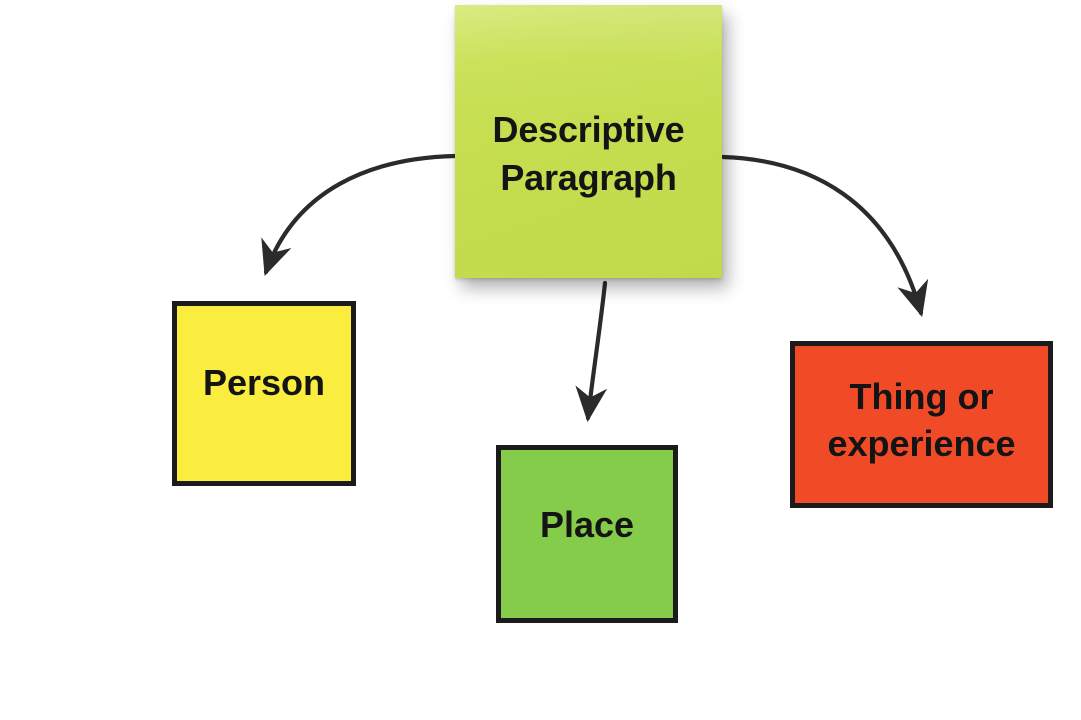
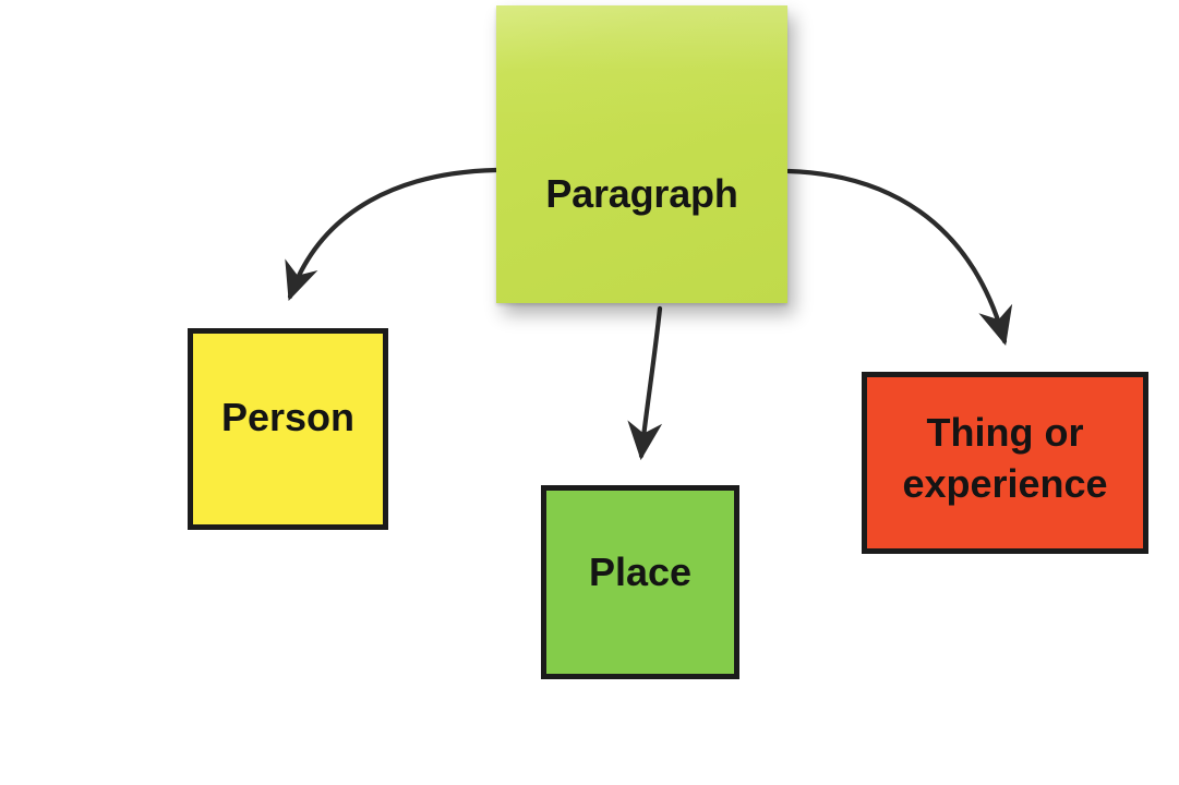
- Descriptive
  Paragraph
  Person
  Place
  Thing or
  experience
